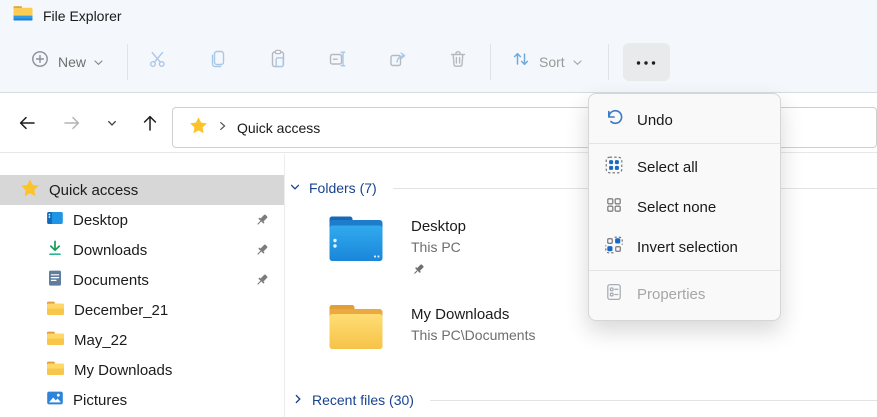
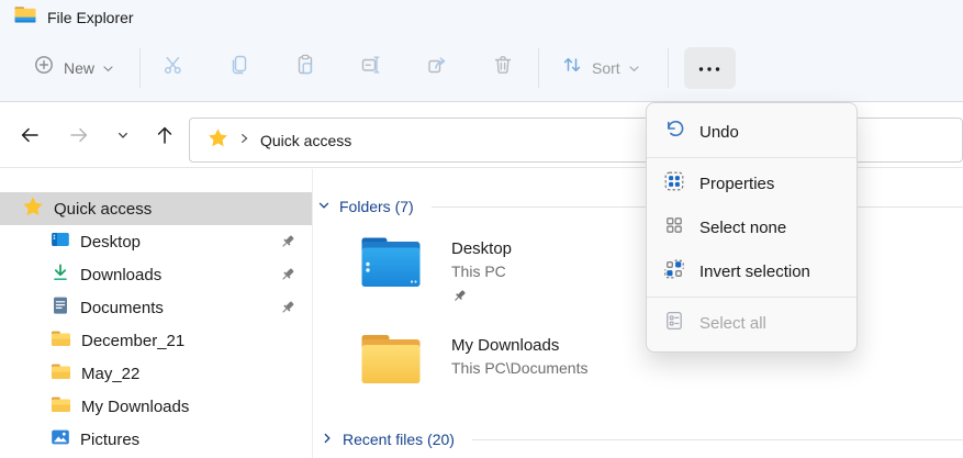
  File Explorer
  New
  Sort
  Quick access
  Quick access
  Desktop
  Downloads
  Documents
  December_21
  May_22
  My Downloads
  Pictures
  Folders (7)
  Desktop
  This PC
  My Downloads
  This PC\Documents
- Recent files (30)
+ Recent files (20)
  Undo
- Select all
+ Properties
  Select none
  Invert selection
- Properties
+ Select all
